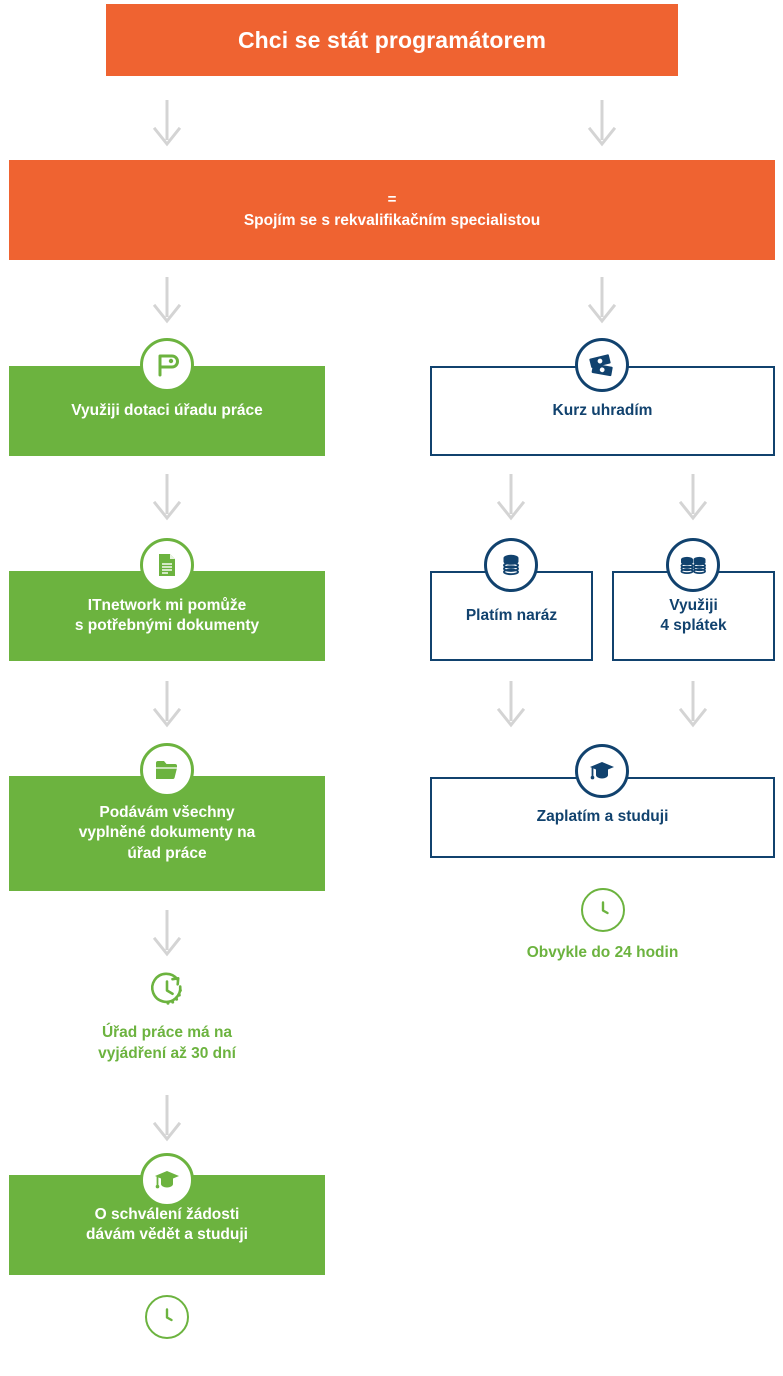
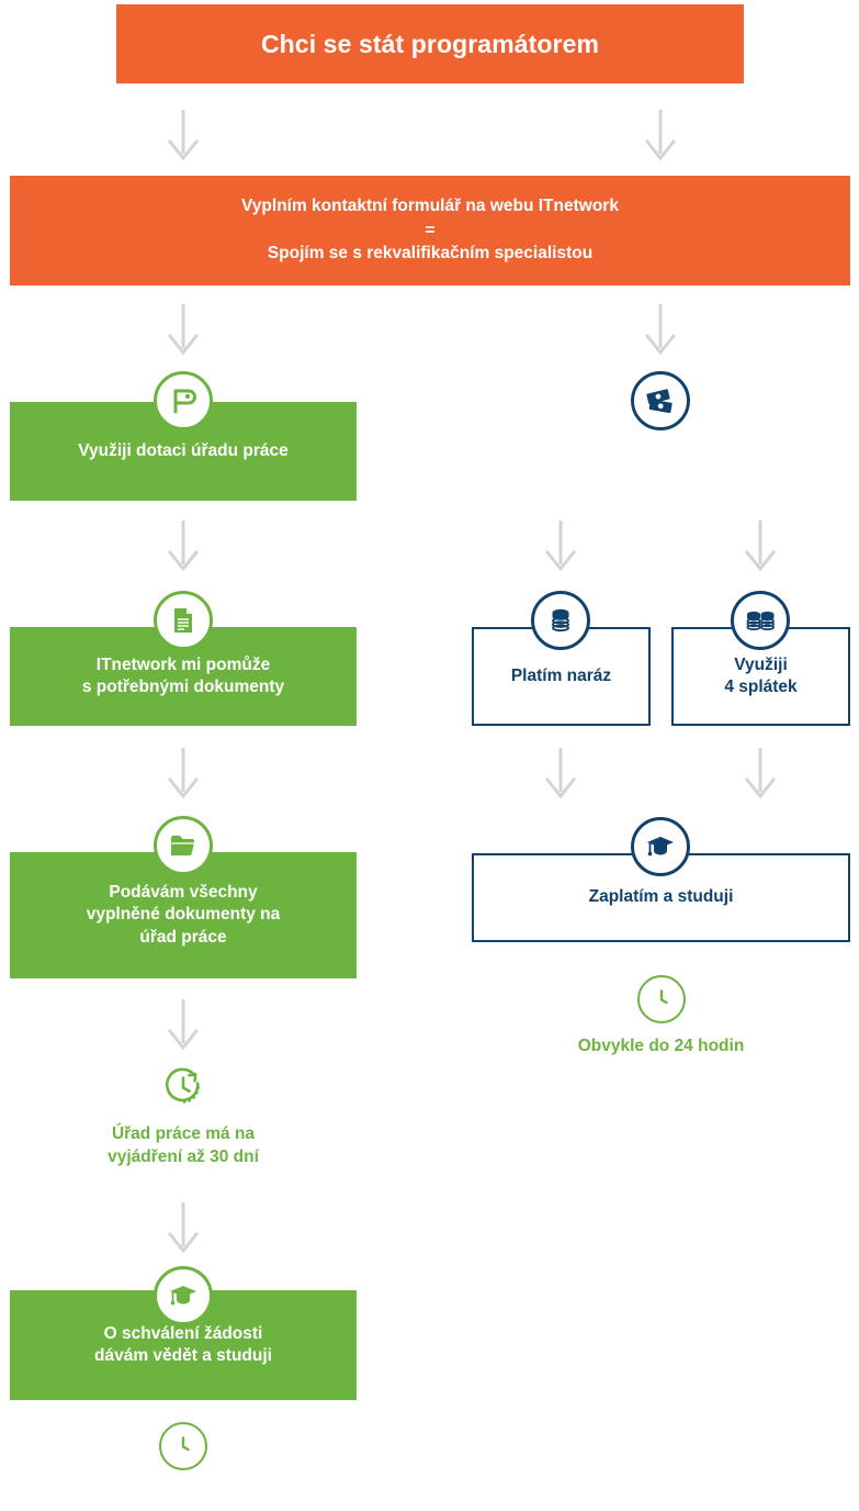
  Chci se stát programátorem
+ Vyplním kontaktní formulář na webu ITnetwork
  =
  Spojím se s rekvalifikačním specialistou
  Využiji dotaci úřadu práce
  ITnetwork mi pomůže
  s potřebnými dokumenty
  Podávám všechny
  vyplněné dokumenty na
  úřad práce
  Úřad práce má na
  vyjádření až 30 dní
  O schválení žádosti
  dávám vědět a studuji
- Kurz uhradím
  Platím naráz
  Využiji
  4 splátek
  Zaplatím a studuji
  Obvykle do 24 hodin
